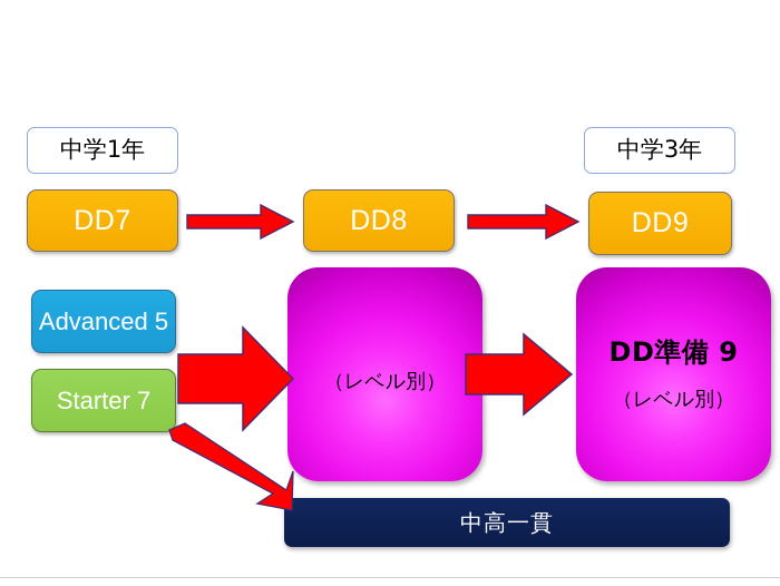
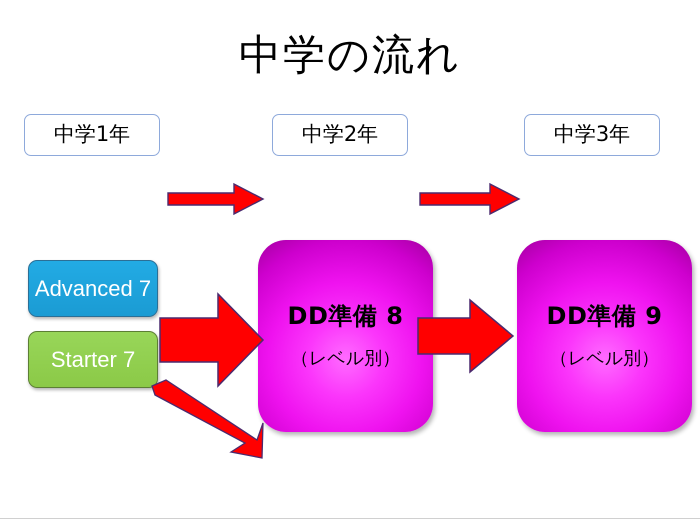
+ 中学の流れ
  中学1年
+ 中学2年
  中学3年
- DD7
- DD8
- DD9
- Advanced 5
+ Advanced 7
  Starter 7
+ DD準備 8
  （レベル別）
  DD準備 9
  （レベル別）
- 中高一貫
